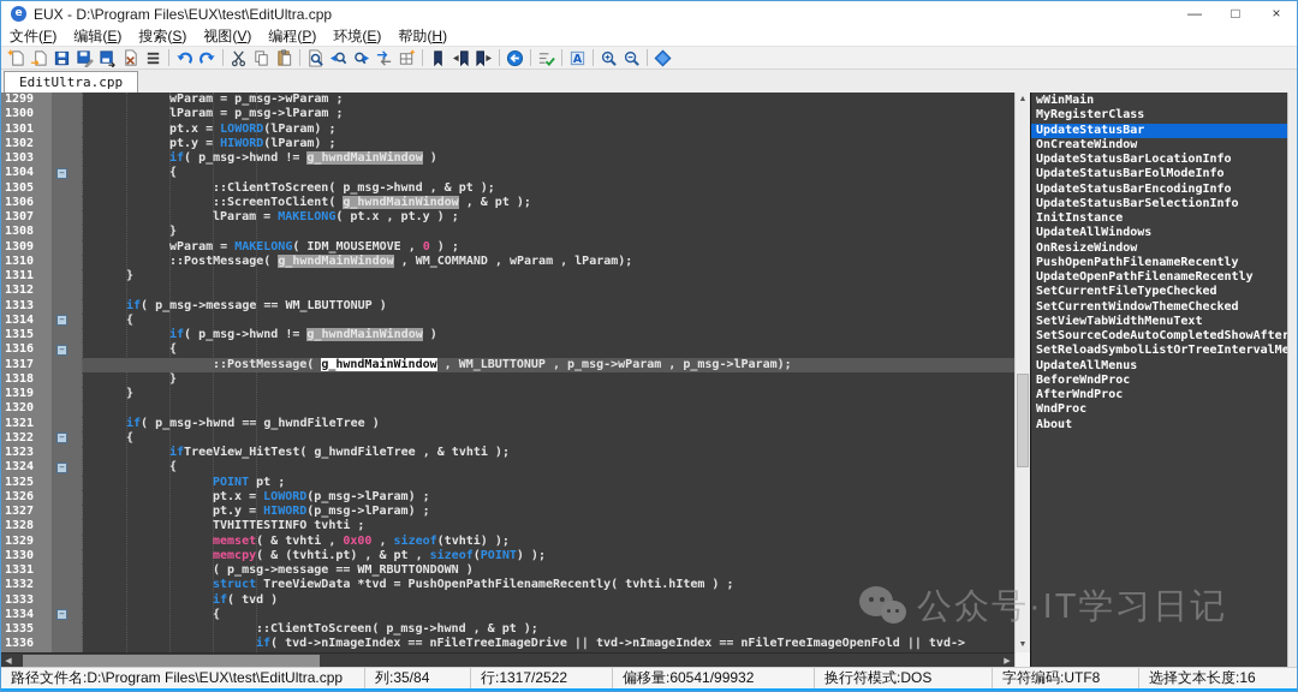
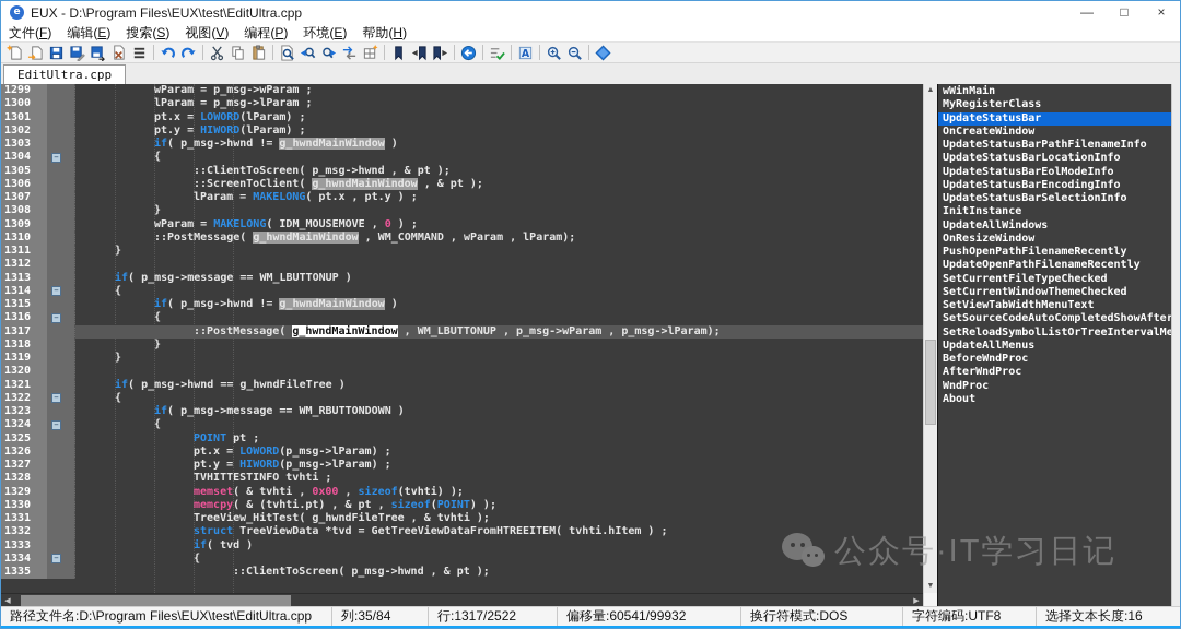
  e
  EUX - D:\Program Files\EUX\test\EditUltra.cpp
  —
  □
  ×
  文件(F)
  编辑(E)
  搜索(S)
  视图(V)
  编程(P)
  环境(E)
  帮助(H)
  EditUltra.cpp
  1299
  wParam = p_msg->wParam ;
  1300
  lParam = p_msg->lParam ;
  1301
  pt.x = LOWORD(lParam) ;
  1302
  pt.y = HIWORD(lParam) ;
  1303
  if( p_msg->hwnd != g_hwndMainWindow )
  1304
  −
  {
  1305
  ::ClientToScreen( p_msg->hwnd , & pt );
  1306
  ::ScreenToClient( g_hwndMainWindow , & pt );
  1307
  lParam = MAKELONG( pt.x , pt.y ) ;
  1308
  }
  1309
  wParam = MAKELONG( IDM_MOUSEMOVE , 0 ) ;
  1310
  ::PostMessage( g_hwndMainWindow , WM_COMMAND , wParam , lParam);
  1311
  }
  1312
  1313
  if( p_msg->message == WM_LBUTTONUP )
  1314
  −
  {
  1315
  if( p_msg->hwnd != g_hwndMainWindow )
  1316
  −
  {
  1317
  ::PostMessage( g_hwndMainWindow , WM_LBUTTONUP , p_msg->wParam , p_msg->lParam);
  1318
  }
  1319
  }
  1320
  1321
  if( p_msg->hwnd == g_hwndFileTree )
  1322
  −
  {
  1323
- ifTreeView_HitTest( g_hwndFileTree , & tvhti );
+ if( p_msg->message == WM_RBUTTONDOWN )
  1324
  −
  {
  1325
  POINT pt ;
  1326
  pt.x = LOWORD(p_msg->lParam) ;
  1327
  pt.y = HIWORD(p_msg->lParam) ;
  1328
  TVHITTESTINFO tvhti ;
  1329
  memset( & tvhti , 0x00 , sizeof(tvhti) );
  1330
  memcpy( & (tvhti.pt) , & pt , sizeof(POINT) );
  1331
- ( p_msg->message == WM_RBUTTONDOWN )
+ TreeView_HitTest( g_hwndFileTree , & tvhti );
  1332
- struct TreeViewData *tvd = PushOpenPathFilenameRecently( tvhti.hItem ) ;
+ struct TreeViewData *tvd = GetTreeViewDataFromHTREEITEM( tvhti.hItem ) ;
  1333
  if( tvd )
  1334
  {
  1335
  ::ClientToScreen( p_msg->hwnd , & pt );
- 1336
- if( tvd->nImageIndex == nFileTreeImageDrive || tvd->nImageIndex == nFileTreeImageOpenFold || tvd->
  wWinMain
  MyRegisterClass
  UpdateStatusBar
  OnCreateWindow
+ UpdateStatusBarPathFilenameInfo
  UpdateStatusBarLocationInfo
  UpdateStatusBarEolModeInfo
  UpdateStatusBarEncodingInfo
  UpdateStatusBarSelectionInfo
  InitInstance
  UpdateAllWindows
  OnResizeWindow
  PushOpenPathFilenameRecently
  UpdateOpenPathFilenameRecently
  SetCurrentFileTypeChecked
  SetCurrentWindowThemeChecked
  SetViewTabWidthMenuText
  SetSourceCodeAutoCompletedShowAfter
  SetReloadSymbolListOrTreeIntervalMe
  UpdateAllMenus
  BeforeWndProc
  AfterWndProc
  WndProc
  About
  路径文件名:D:\Program Files\EUX\test\EditUltra.cpp
  列:35/84
  行:1317/2522
  偏移量:60541/99932
  换行符模式:DOS
  字符编码:UTF8
  选择文本长度:16
  公众号·IT学习日记
